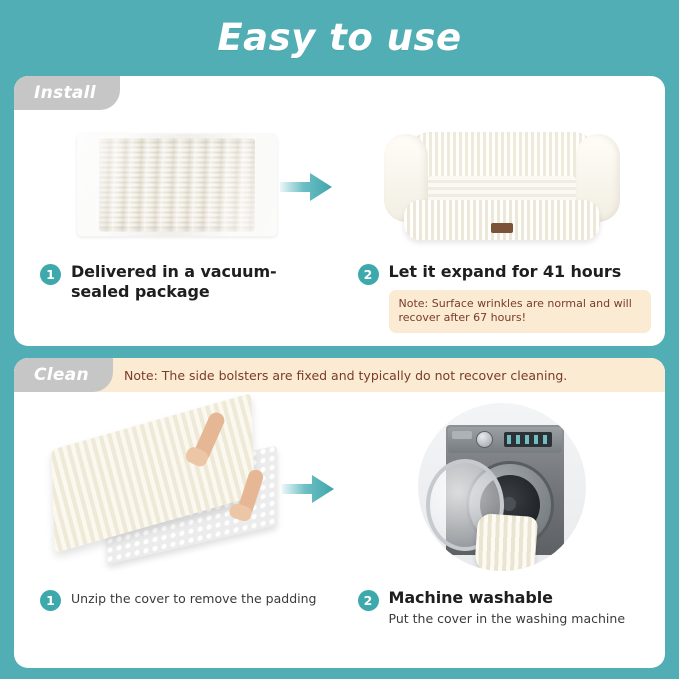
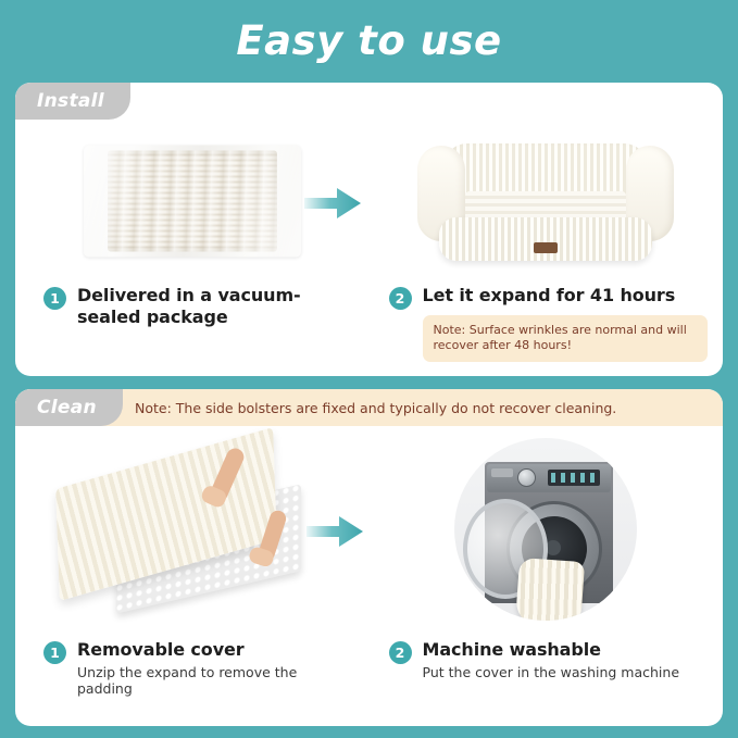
  Easy to use
  Install
  1
  Delivered in a vacuum-sealed package
  2
  Let it expand for 41 hours
- Note: Surface wrinkles are normal and will recover after 67 hours!
+ Note: Surface wrinkles are normal and will recover after 48 hours!
  Note: The side bolsters are fixed and typically do not recover cleaning.
  Clean
  1
+ Removable cover
- Unzip the cover to remove the padding
+ Unzip the expand to remove the padding
  2
  Machine washable
  Put the cover in the washing machine
